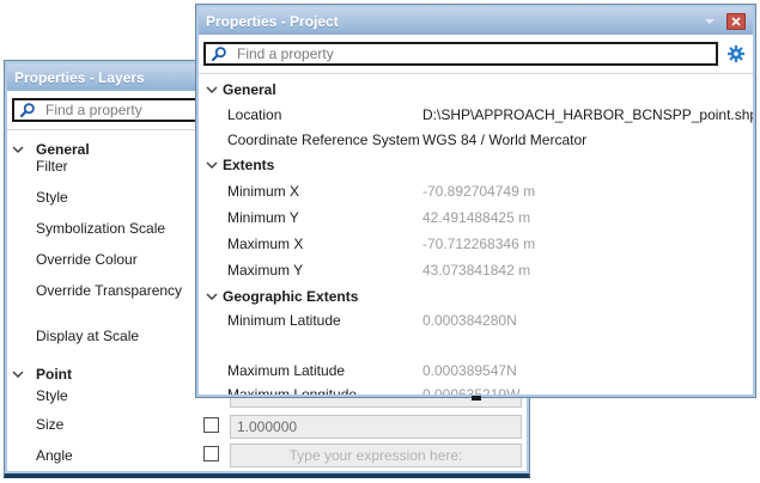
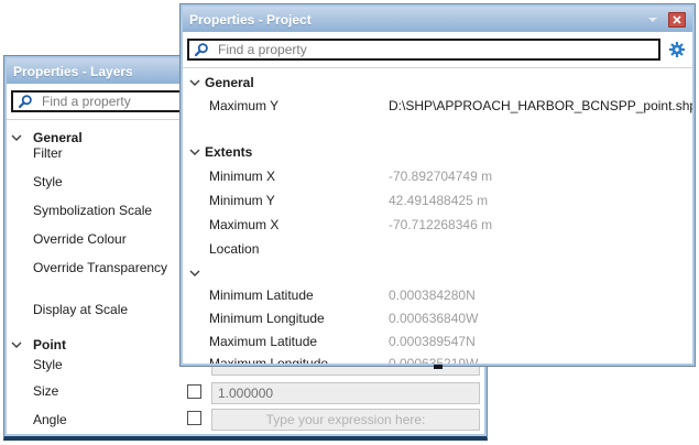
  Properties - Layers
  Find a property
  General
  Filter
  Style
  Symbolization Scale
  Override Colour
  Override Transparency
  Display at Scale
  Point
  Style
  Size
  1.000000
  Angle
  Type your expression here:
  Properties - Project
  Find a property
  General
- Location
+ Maximum Y
  D:\SHP\APPROACH_HARBOR_BCNSPP_point.sh
- Coordinate Reference System
- WGS 84 / World Mercator
  Extents
  Minimum X
  -70.892704749 m
  Minimum Y
  42.491488425 m
  Maximum X
  -70.712268346 m
- Maximum Y
+ Location
- 43.073841842 m
- Geographic Extents
  Minimum Latitude
  0.000384280N
+ Minimum Longitude
+ 0.000636840W
  Maximum Latitude
  0.000389547N
